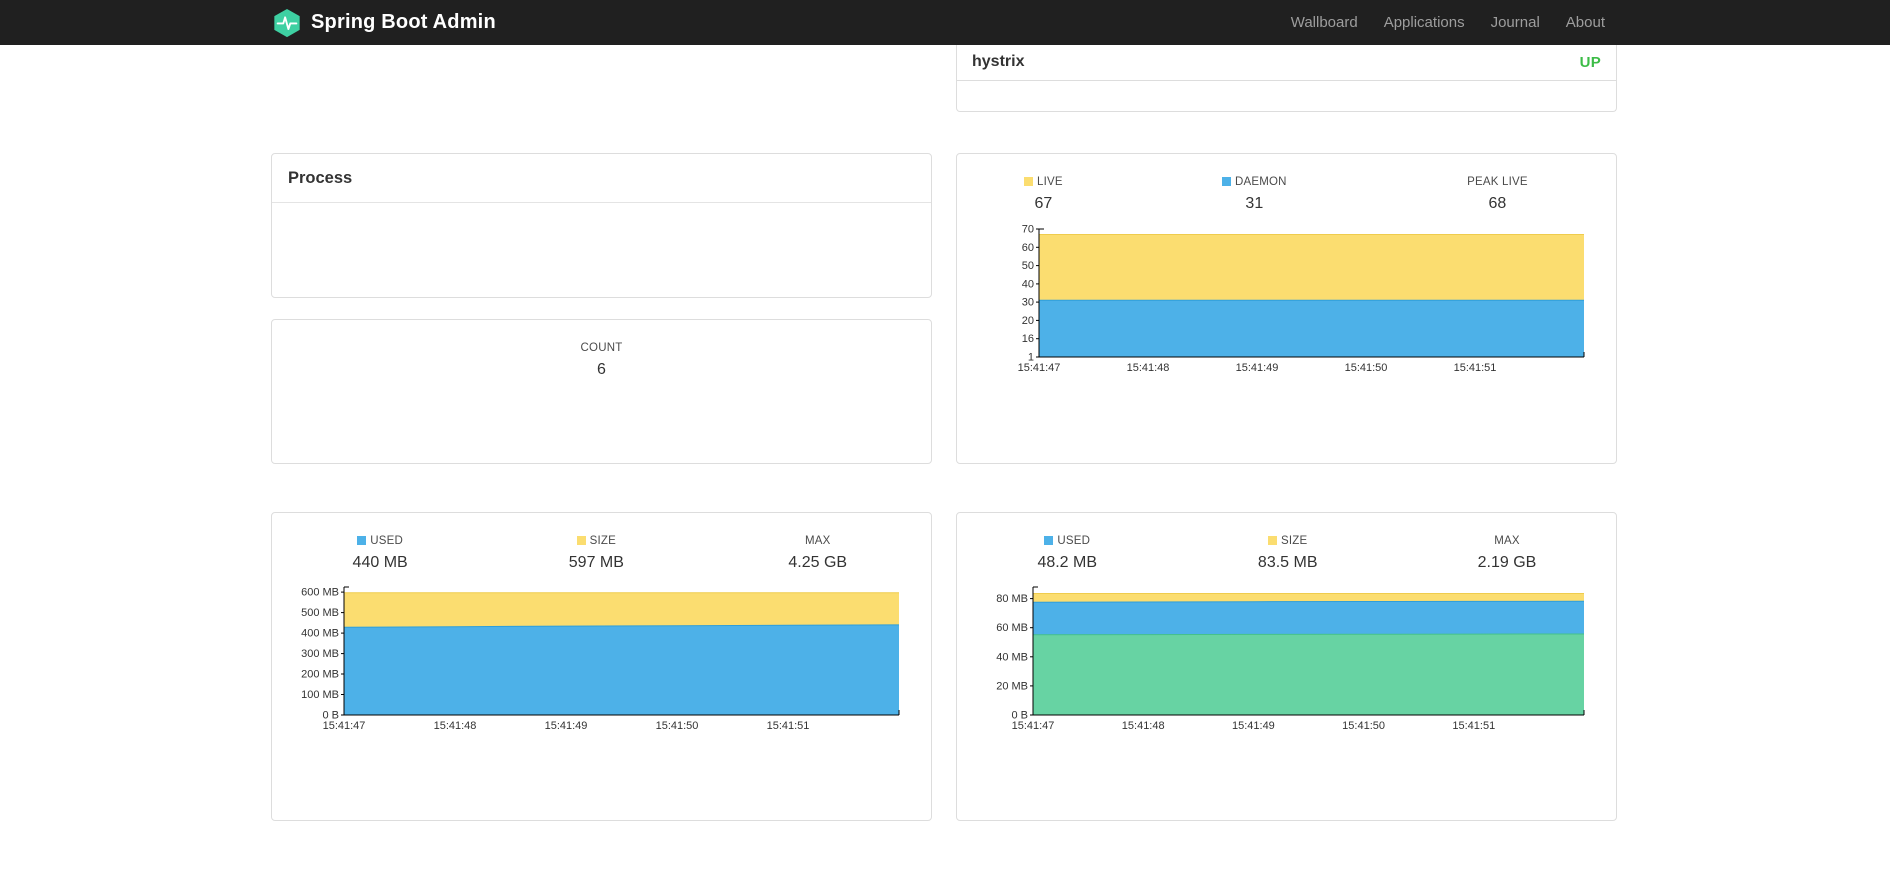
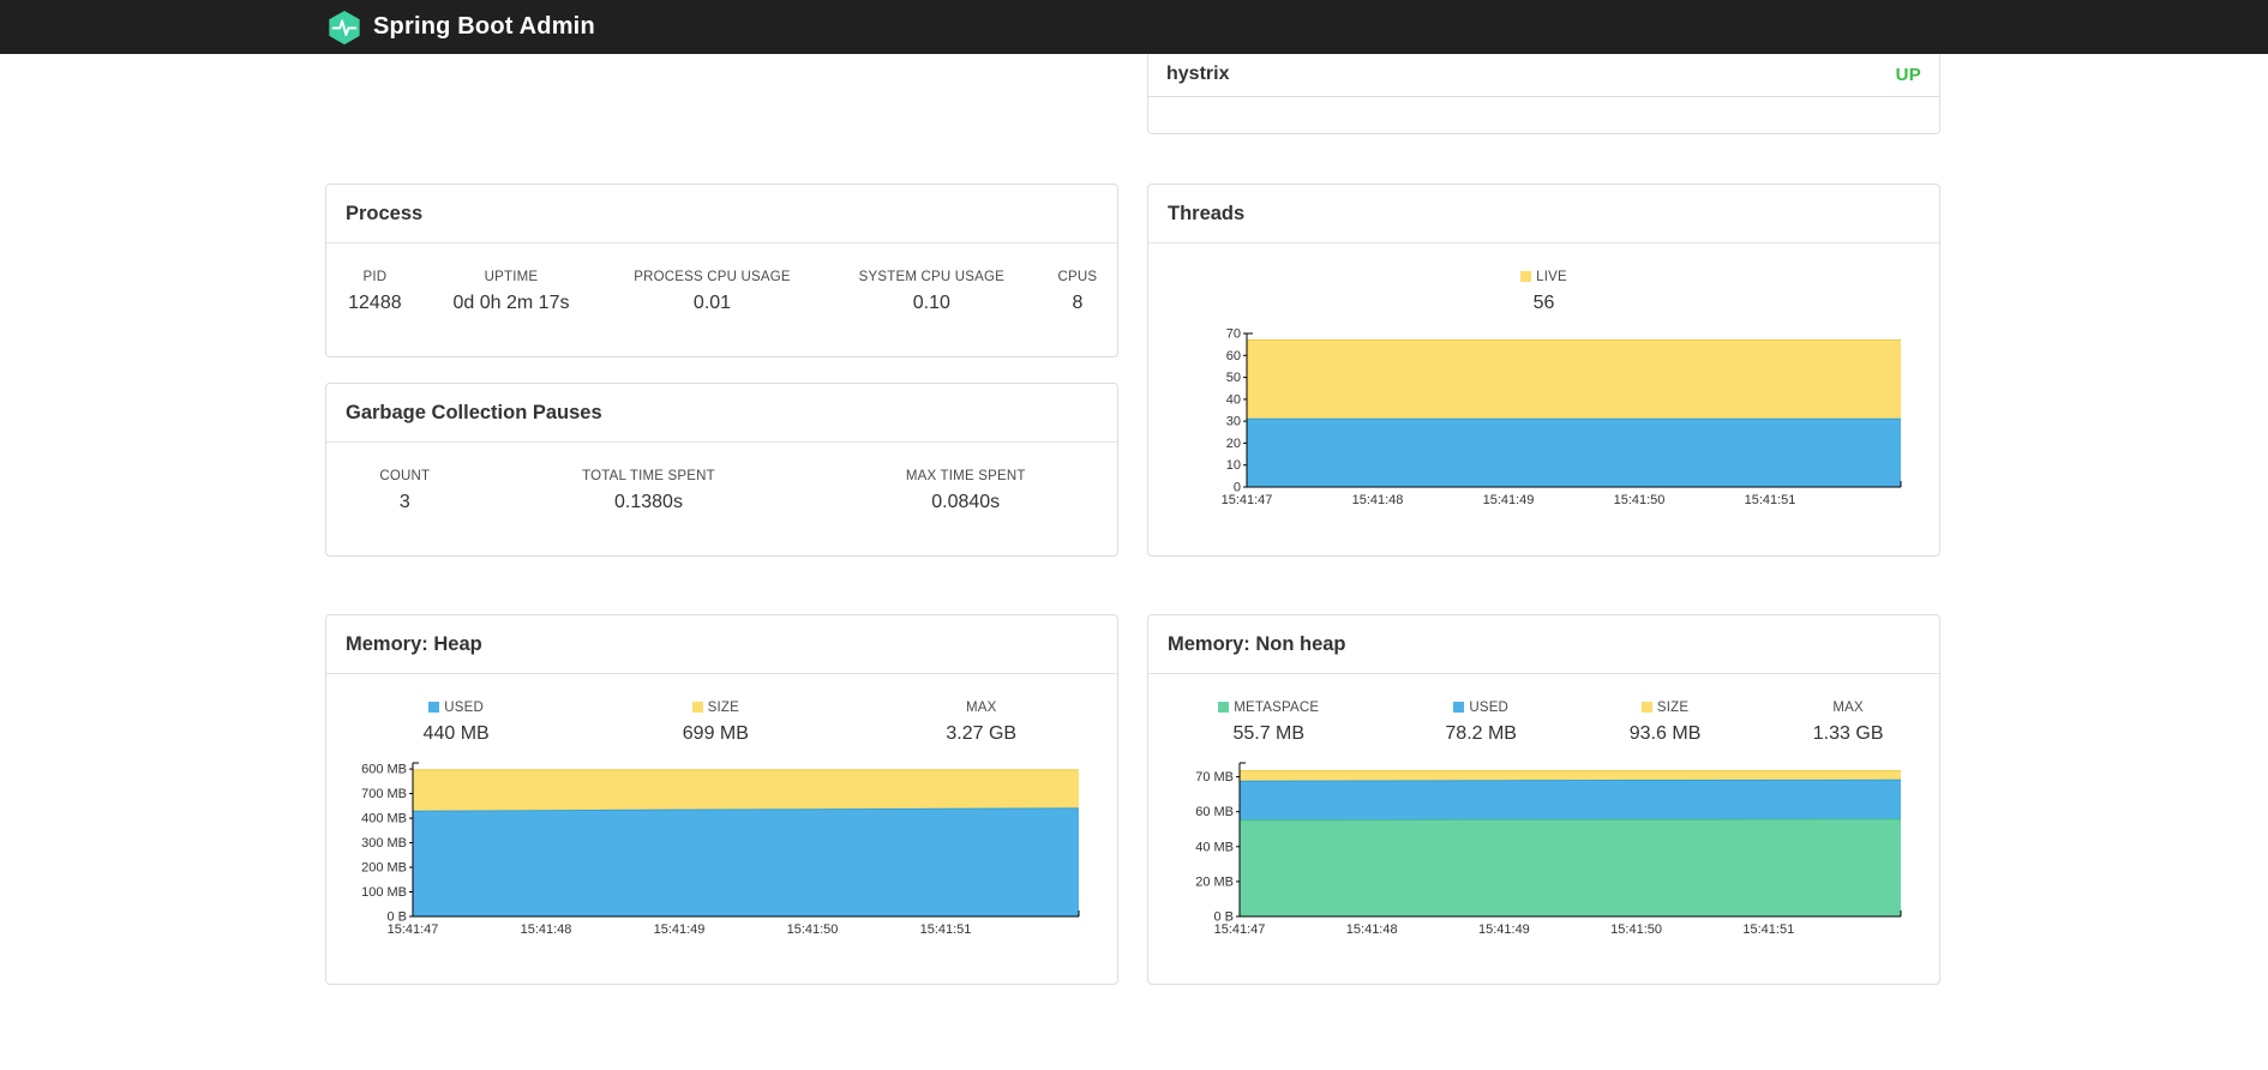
  Spring Boot Admin
- Wallboard
- Applications
- Journal
- About
  hystrix
  UP
  Process
+ PID
+ 12488
+ UPTIME
+ 0d 0h 2m 17s
+ PROCESS CPU USAGE
+ 0.01
+ SYSTEM CPU USAGE
+ 0.10
+ CPUS
+ 8
+ Threads
  LIVE
- 67
+ 56
- DAEMON
- 31
- PEAK LIVE
- 68
- 1
+ 0
- 16
+ 10
  20
  30
  40
  50
  60
  70
  15:41:47
  15:41:48
  15:41:49
  15:41:50
  15:41:51
+ Garbage Collection Pauses
  COUNT
- 6
+ 3
+ TOTAL TIME SPENT
+ 0.1380s
+ MAX TIME SPENT
+ 0.0840s
+ Memory: Heap
  USED
  440 MB
  SIZE
- 597 MB
+ 699 MB
  MAX
- 4.25 GB
+ 3.27 GB
  0 B
  100 MB
  200 MB
  300 MB
  400 MB
- 500 MB
+ 700 MB
  600 MB
  15:41:47
  15:41:48
  15:41:49
  15:41:50
  15:41:51
+ Memory: Non heap
+ METASPACE
+ 55.7 MB
  USED
- 48.2 MB
+ 78.2 MB
  SIZE
- 83.5 MB
+ 93.6 MB
  MAX
- 2.19 GB
+ 1.33 GB
  0 B
  20 MB
  40 MB
  60 MB
- 80 MB
+ 70 MB
  15:41:47
  15:41:48
  15:41:49
  15:41:50
  15:41:51
